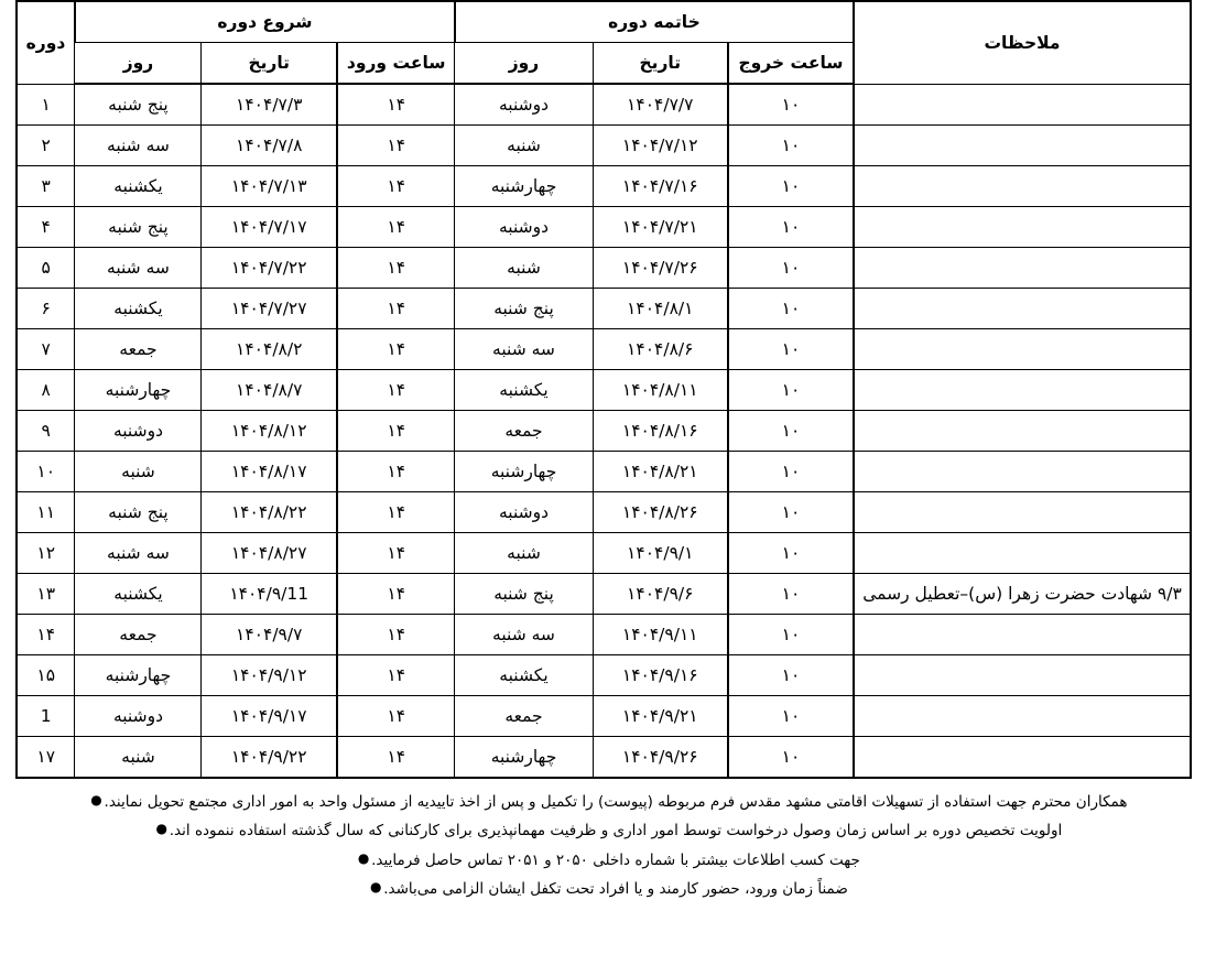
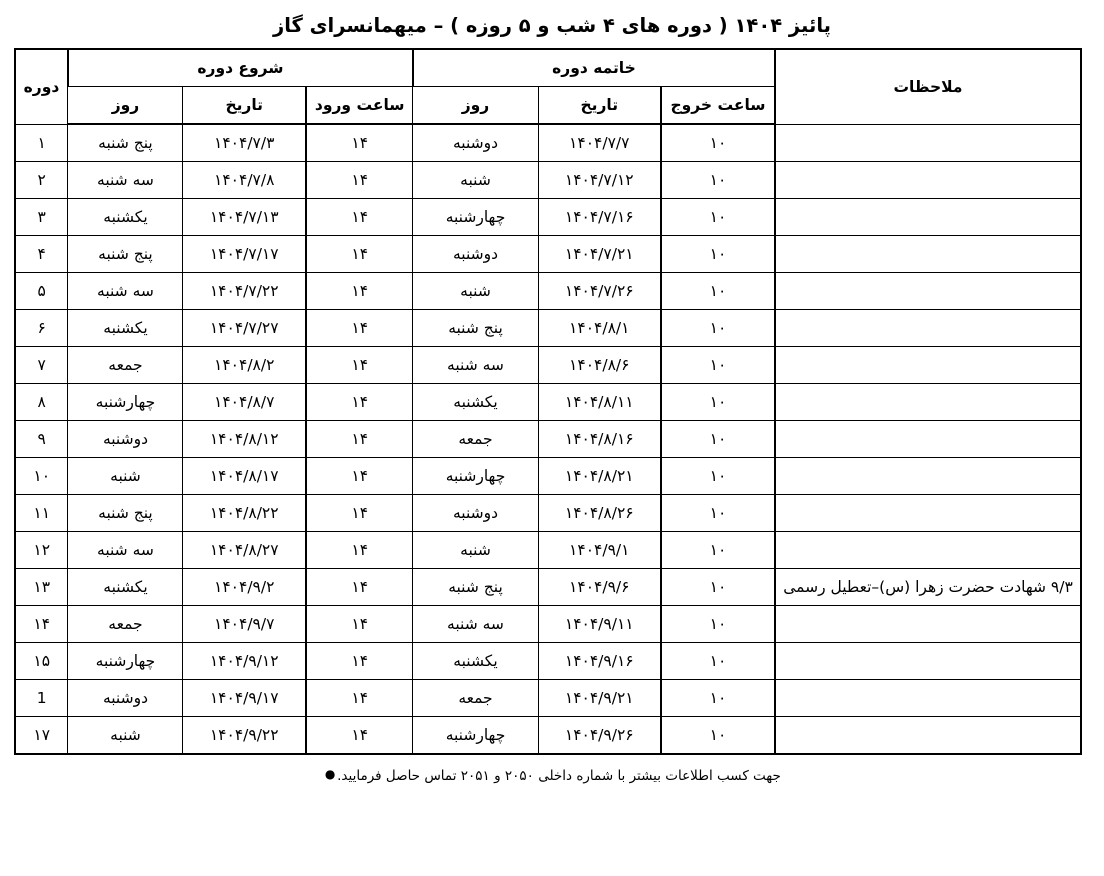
+ پائیز ۱۴۰۴ ( دوره های ۴ شب و ۵ روزه ) – میهمانسرای گاز
  ملاحظات	خاتمه دوره	شروع دوره	دوره
  ساعت خروج	تاریخ	روز	ساعت ورود	تاریخ	روز
  	۱۰	۱۴۰۴/۷/۷	دوشنبه	۱۴	۱۴۰۴/۷/۳	پنج شنبه	۱
  	۱۰	۱۴۰۴/۷/۱۲	شنبه	۱۴	۱۴۰۴/۷/۸	سه شنبه	۲
  	۱۰	۱۴۰۴/۷/۱۶	چهارشنبه	۱۴	۱۴۰۴/۷/۱۳	یکشنبه	۳
  	۱۰	۱۴۰۴/۷/۲۱	دوشنبه	۱۴	۱۴۰۴/۷/۱۷	پنج شنبه	۴
  	۱۰	۱۴۰۴/۷/۲۶	شنبه	۱۴	۱۴۰۴/۷/۲۲	سه شنبه	۵
  	۱۰	۱۴۰۴/۸/۱	پنج شنبه	۱۴	۱۴۰۴/۷/۲۷	یکشنبه	۶
  	۱۰	۱۴۰۴/۸/۶	سه شنبه	۱۴	۱۴۰۴/۸/۲	جمعه	۷
  	۱۰	۱۴۰۴/۸/۱۱	یکشنبه	۱۴	۱۴۰۴/۸/۷	چهارشنبه	۸
  	۱۰	۱۴۰۴/۸/۱۶	جمعه	۱۴	۱۴۰۴/۸/۱۲	دوشنبه	۹
  	۱۰	۱۴۰۴/۸/۲۱	چهارشنبه	۱۴	۱۴۰۴/۸/۱۷	شنبه	۱۰
  	۱۰	۱۴۰۴/۸/۲۶	دوشنبه	۱۴	۱۴۰۴/۸/۲۲	پنج شنبه	۱۱
  	۱۰	۱۴۰۴/۹/۱	شنبه	۱۴	۱۴۰۴/۸/۲۷	سه شنبه	۱۲
- ۹/۳ شهادت حضرت زهرا (س)–تعطیل رسمی	۱۰	۱۴۰۴/۹/۶	پنج شنبه	۱۴	۱۴۰۴/۹/11	یکشنبه	۱۳
+ ۹/۳ شهادت حضرت زهرا (س)–تعطیل رسمی	۱۰	۱۴۰۴/۹/۶	پنج شنبه	۱۴	۱۴۰۴/۹/۲	یکشنبه	۱۳
  	۱۰	۱۴۰۴/۹/۱۱	سه شنبه	۱۴	۱۴۰۴/۹/۷	جمعه	۱۴
  	۱۰	۱۴۰۴/۹/۱۶	یکشنبه	۱۴	۱۴۰۴/۹/۱۲	چهارشنبه	۱۵
  	۱۰	۱۴۰۴/۹/۲۱	جمعه	۱۴	۱۴۰۴/۹/۱۷	دوشنبه	1
  	۱۰	۱۴۰۴/۹/۲۶	چهارشنبه	۱۴	۱۴۰۴/۹/۲۲	شنبه	۱۷
- همکاران محترم جهت استفاده از تسهیلات اقامتی مشهد مقدس فرم مربوطه (پیوست) را تکمیل و پس از اخذ تاییدیه از مسئول واحد به امور اداری مجتمع تحویل نمایند.●
- اولویت تخصیص دوره بر اساس زمان وصول درخواست توسط امور اداری و ظرفیت مهمانپذیری برای کارکنانی که سال گذشته استفاده ننموده اند.●
  جهت کسب اطلاعات بیشتر با شماره داخلی ۲۰۵۰ و ۲۰۵۱ تماس حاصل فرمایید.●
- ضمناً زمان ورود، حضور کارمند و یا افراد تحت تکفل ایشان الزامی می‌باشد.●
